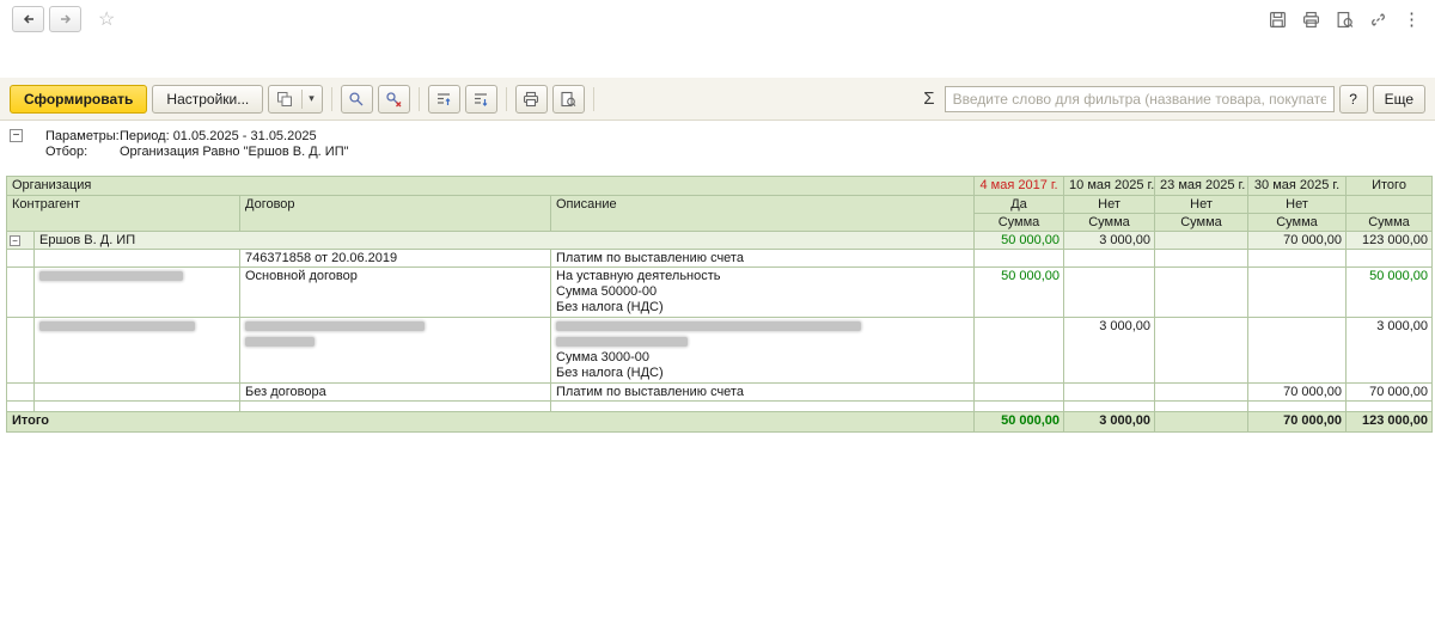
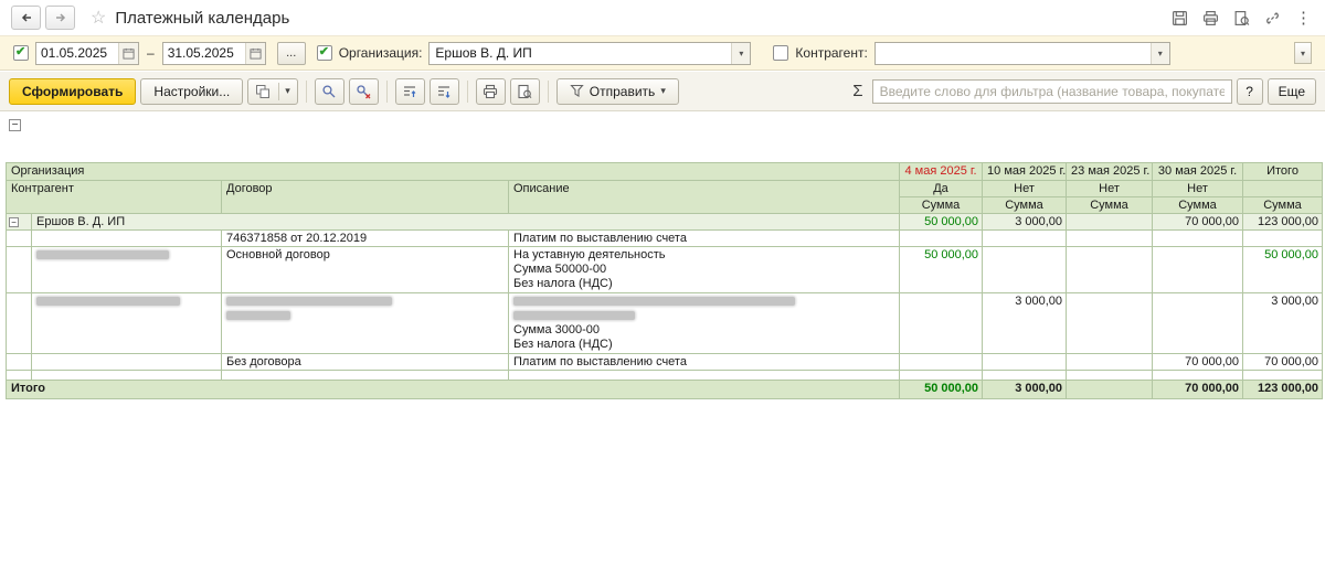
+ Платежный календарь
+ 01.05.2025
+ –
+ 31.05.2025
+ ...
+ Организация:
+ Ершов В. Д. ИП
+ Контрагент:
  Сформировать
  Настройки...
+ Отправить
  Σ
  Введите слово для фильтра (название товара, покупате
  ?
  Еще
- Параметры:
- Период: 01.05.2025 - 31.05.2025
- Отбор:
- Организация Равно "Ершов В. Д. ИП"
- Организация	4 мая 2017 г.	10 мая 2025 г.	23 мая 2025 г.	30 мая 2025 г.	Итого
+ Организация	4 мая 2025 г.	10 мая 2025 г.	23 мая 2025 г.	30 мая 2025 г.	Итого
  Контрагент	Договор	Описание	Да	Нет	Нет	Нет
  Сумма	Сумма	Сумма	Сумма	Сумма
  	Ершов В. Д. ИП	50 000,00	3 000,00		70 000,00	123 000,00
- 		746371858 от 20.06.2019	Платим по выставлению счета
+ 		746371858 от 20.12.2019	Платим по выставлению счета
  		Основной договор	На уставную деятельность Сумма 50000-00 Без налога (НДС)	50 000,00				50 000,00
  			Сумма 3000-00 Без налога (НДС)		3 000,00			3 000,00
  		Без договора	Платим по выставлению счета				70 000,00	70 000,00
  Итого	50 000,00	3 000,00		70 000,00	123 000,00
